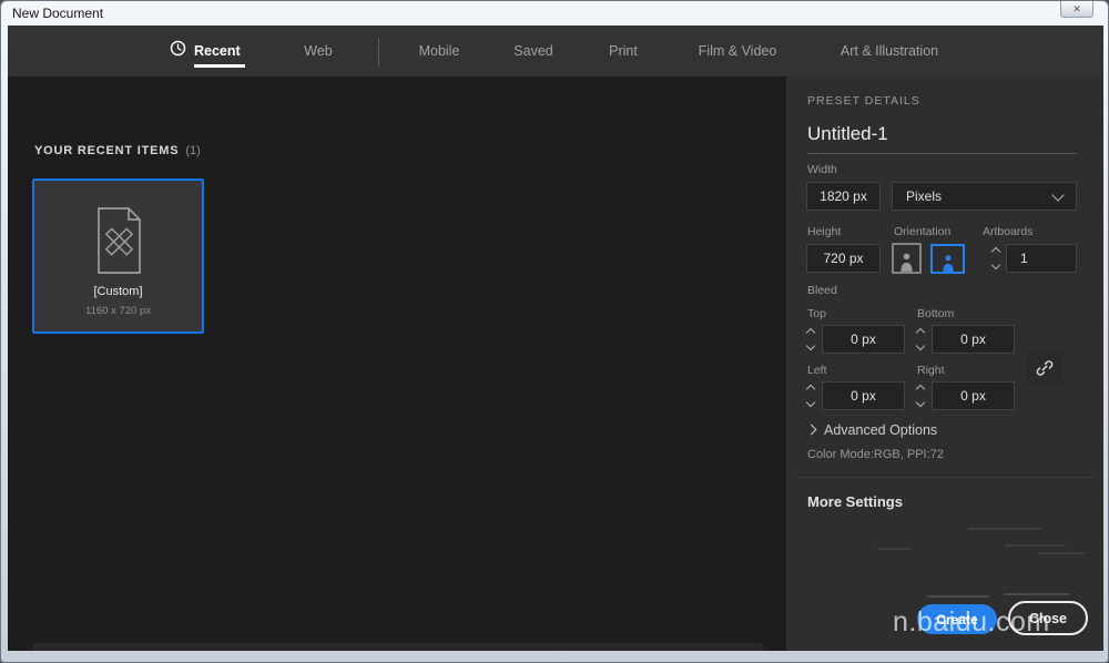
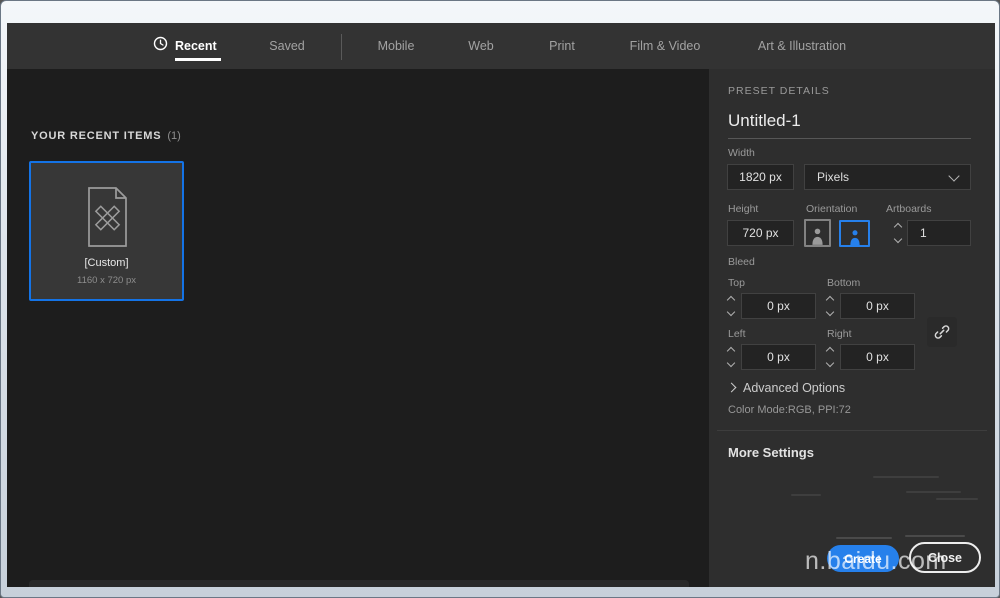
- New Document
- ✕
  Recent
- Web
+ Saved
  Mobile
- Saved
+ Web
  Print
  Film & Video
  Art & Illustration
  YOUR RECENT ITEMS (1)
  [Custom]
  1160 x 720 px
  PRESET DETAILS
  Untitled-1
  Width
  1820 px
  Pixels
  Height
  Orientation
  Artboards
  720 px
  1
  Bleed
  Top
  Bottom
  0 px
  0 px
  Left
  Right
  0 px
  0 px
  Advanced Options
  Color Mode:RGB, PPI:72
  More Settings
  Create
  Close
  n.baidu.com
